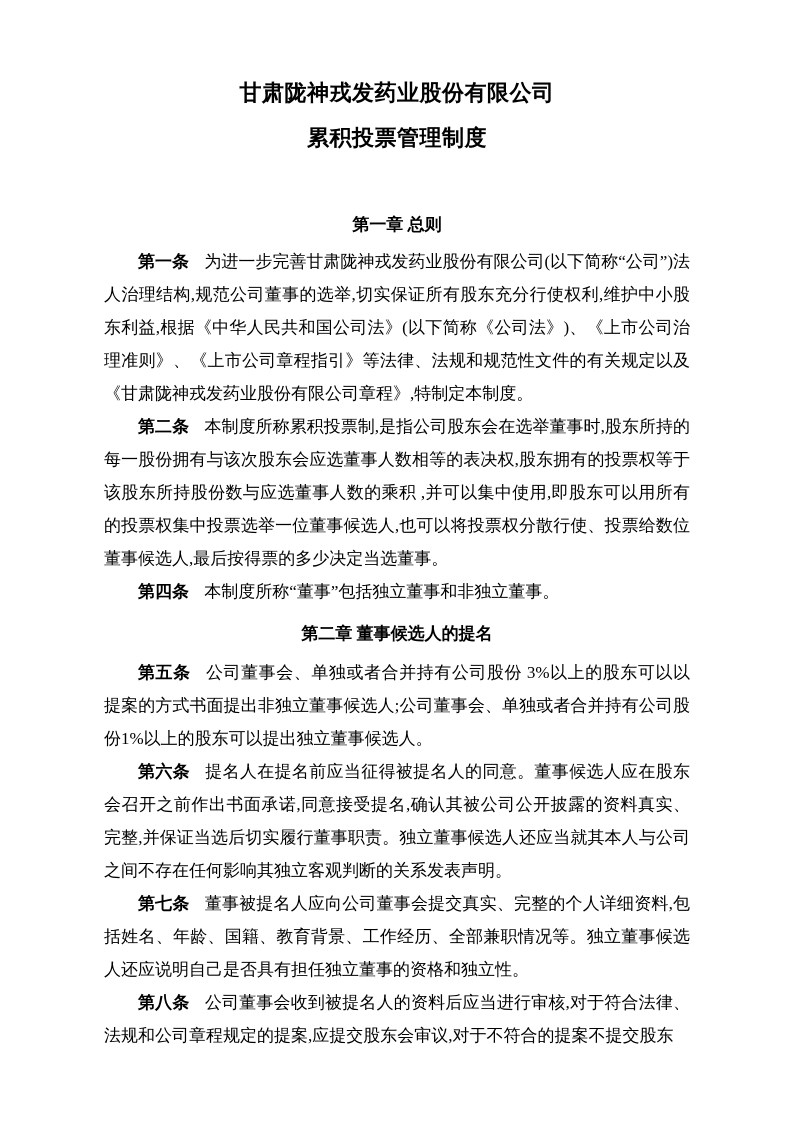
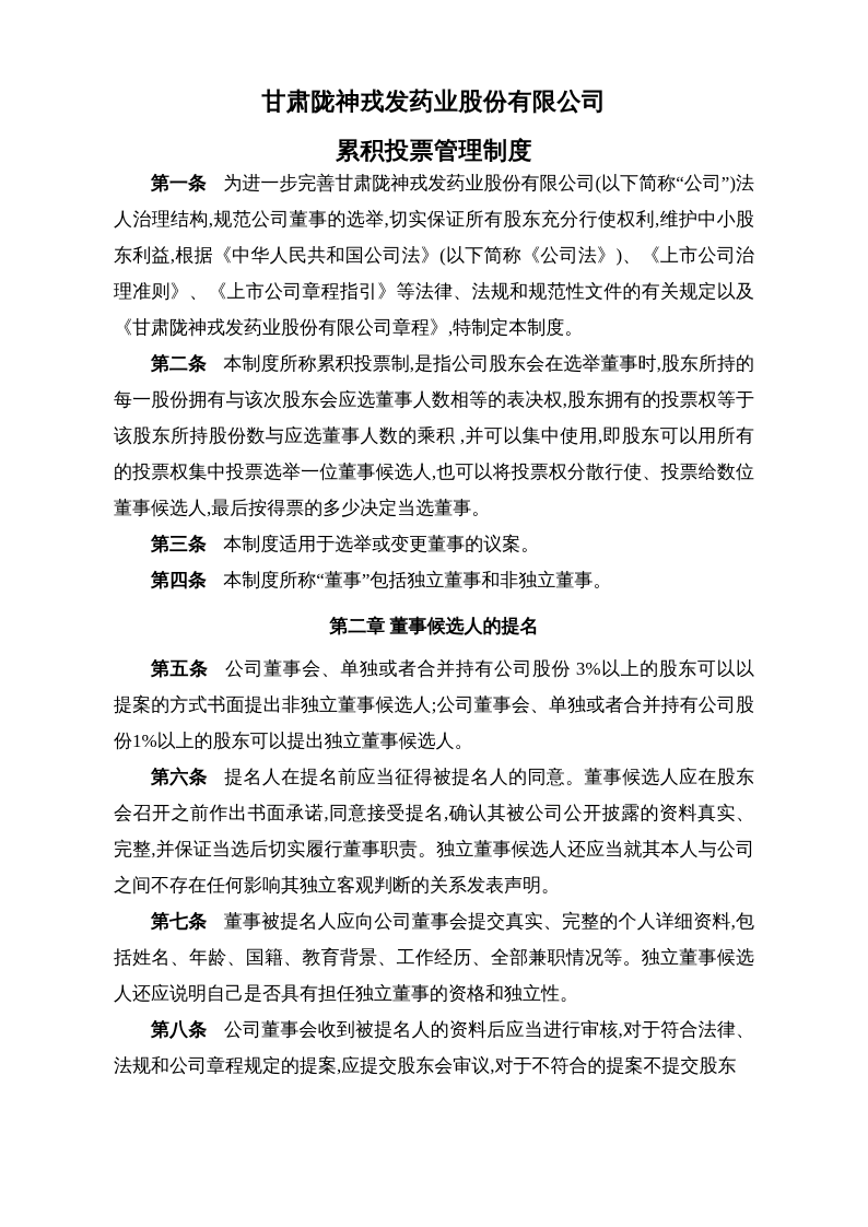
  甘肃陇神戎发药业股份有限公司
  累积投票管理制度
- 第一章 总则
  第一条 为进一步完善甘肃陇神戎发药业股份有限公司(以下简称“公司”)法人治理结构,规范公司董事的选举,切实保证所有股东充分行使权利,维护中小股东利益,根据《中华人民共和国公司法》(以下简称《公司法》)、《上市公司治理准则》、《上市公司章程指引》等法律、法规和规范性文件的有关规定以及《甘肃陇神戎发药业股份有限公司章程》,特制定本制度。
  第二条 本制度所称累积投票制,是指公司股东会在选举董事时,股东所持的每一股份拥有与该次股东会应选董事人数相等的表决权,股东拥有的投票权等于该股东所持股份数与应选董事人数的乘积 ,并可以集中使用,即股东可以用所有的投票权集中投票选举一位董事候选人,也可以将投票权分散行使、投票给数位董事候选人,最后按得票的多少决定当选董事。
+ 第三条 本制度适用于选举或变更董事的议案。
  第四条 本制度所称“董事”包括独立董事和非独立董事。
  第二章 董事候选人的提名
  第五条 公司董事会、单独或者合并持有公司股份 3%以上的股东可以以提案的方式书面提出非独立董事候选人;公司董事会、单独或者合并持有公司股份1%以上的股东可以提出独立董事候选人。
  第六条 提名人在提名前应当征得被提名人的同意。董事候选人应在股东会召开之前作出书面承诺,同意接受提名,确认其被公司公开披露的资料真实、完整,并保证当选后切实履行董事职责。独立董事候选人还应当就其本人与公司之间不存在任何影响其独立客观判断的关系发表声明。
  第七条 董事被提名人应向公司董事会提交真实、完整的个人详细资料,包括姓名、年龄、国籍、教育背景、工作经历、全部兼职情况等。独立董事候选人还应说明自己是否具有担任独立董事的资格和独立性。
  第八条 公司董事会收到被提名人的资料后应当进行审核,对于符合法律、法规和公司章程规定的提案,应提交股东会审议,对于不符合的提案不提交股东
